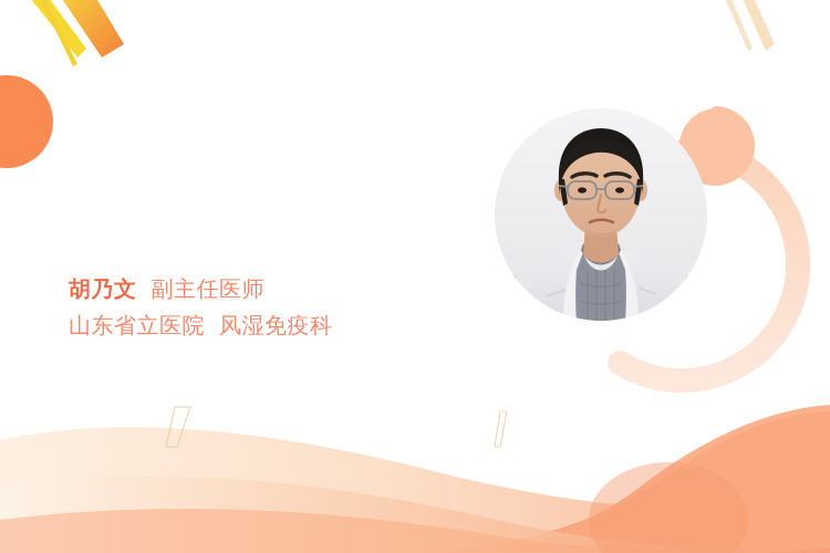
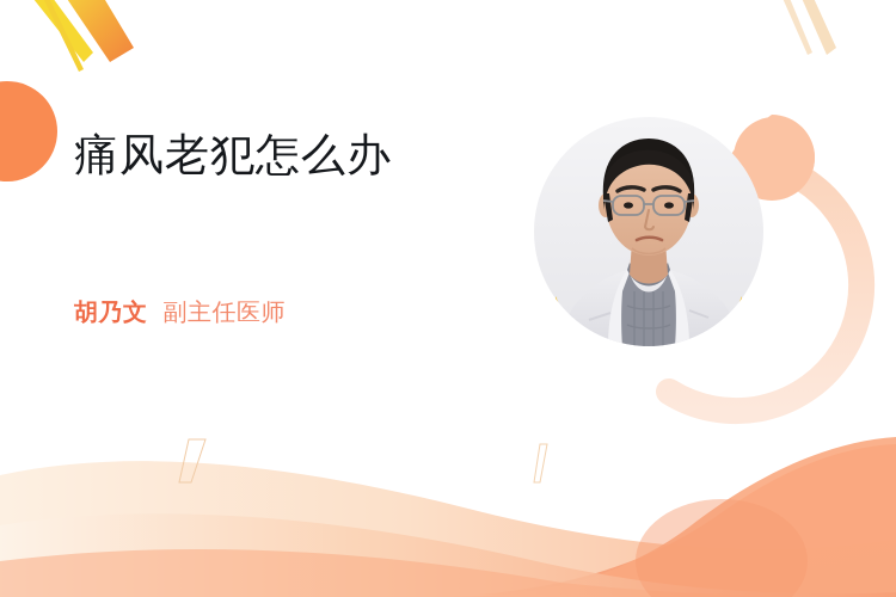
+ 痛风老犯怎么办
  胡乃文 副主任医师
- 山东省立医院 风湿免疫科
